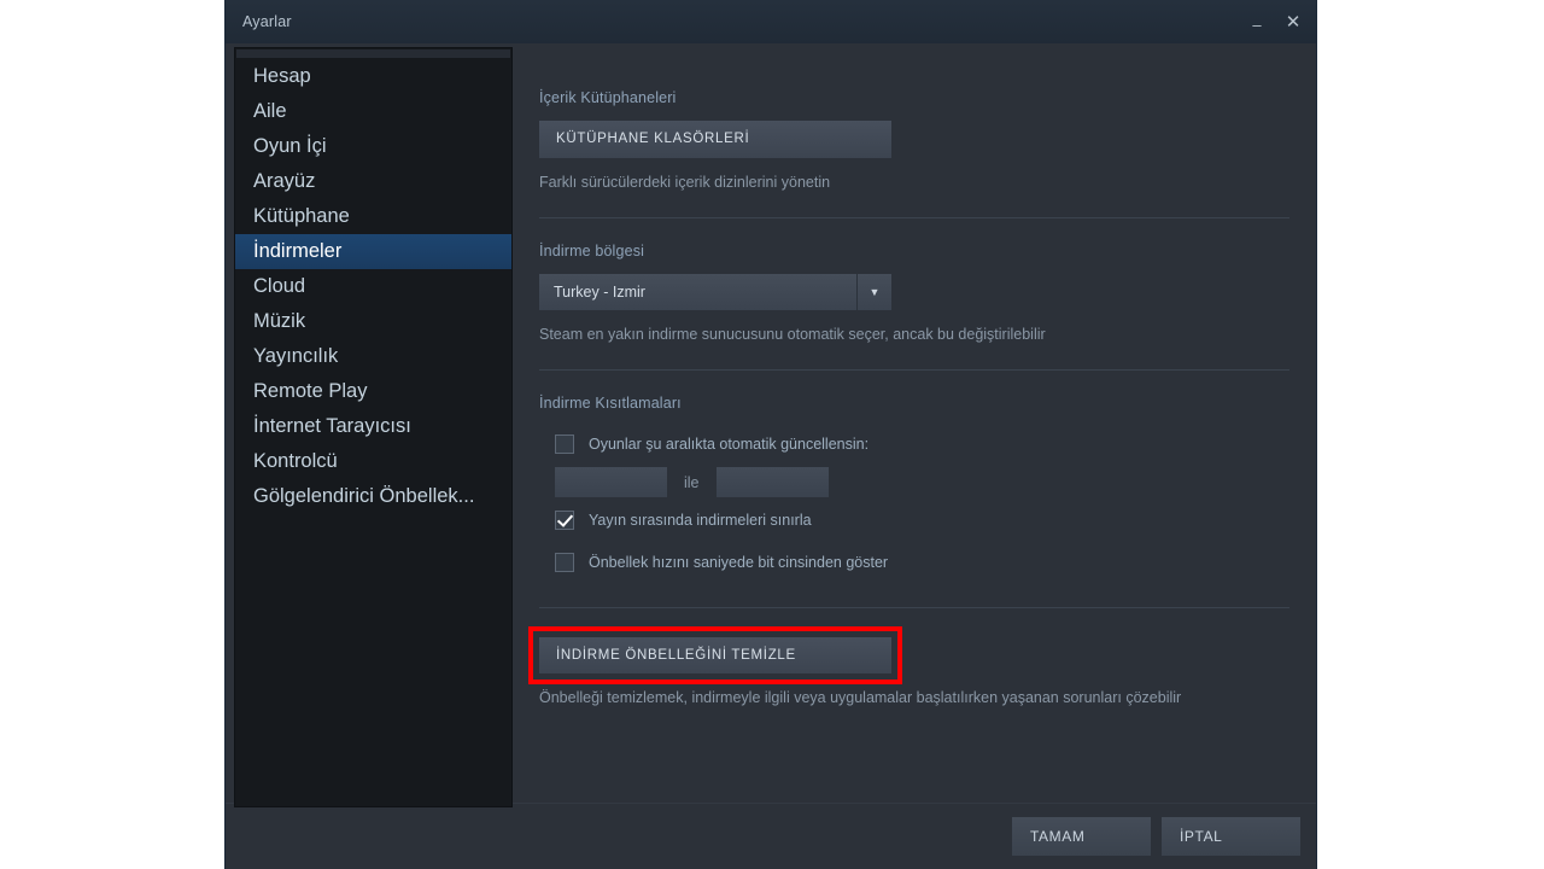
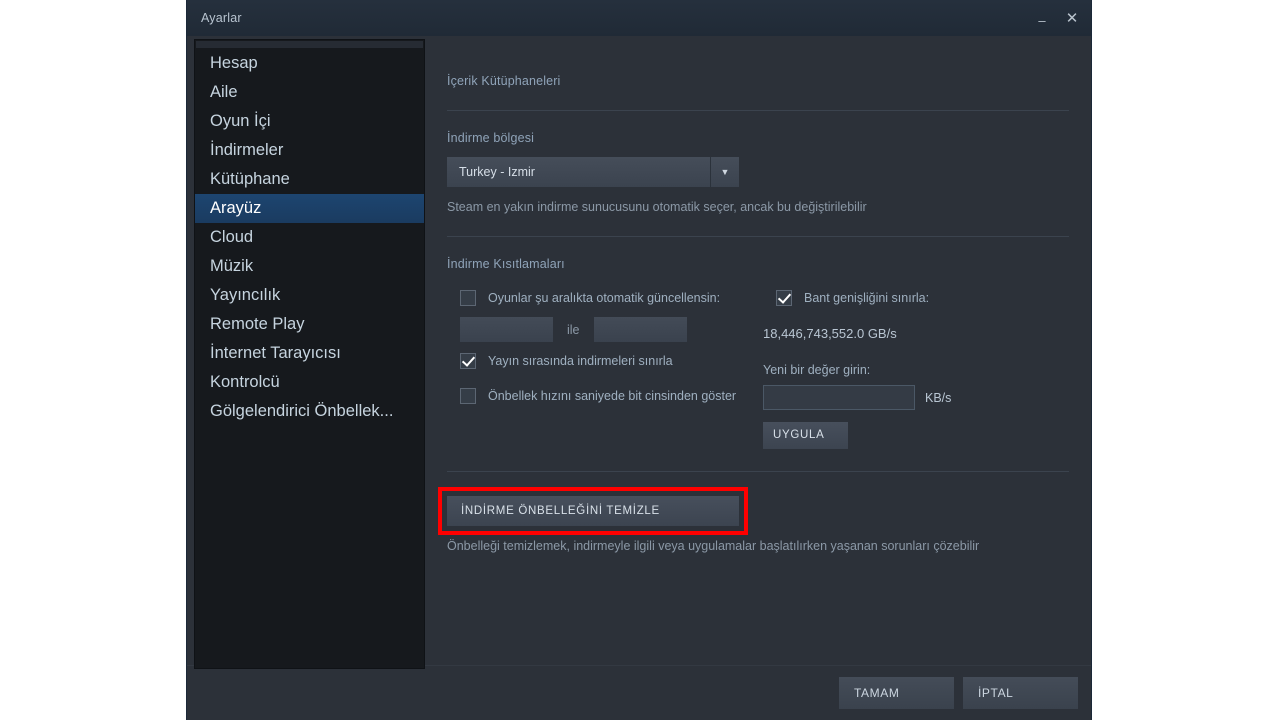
  Ayarlar
  –
  ✕
  Hesap
  Aile
  Oyun İçi
- Arayüz
+ İndirmeler
  Kütüphane
- İndirmeler
+ Arayüz
  Cloud
  Müzik
  Yayıncılık
  Remote Play
  İnternet Tarayıcısı
  Kontrolcü
  Gölgelendirici Önbellek...
  İçerik Kütüphaneleri
- KÜTÜPHANE KLASÖRLERİ
- Farklı sürücülerdeki içerik dizinlerini yönetin
  İndirme bölgesi
  Turkey - Izmir
  ▼
  Steam en yakın indirme sunucusunu otomatik seçer, ancak bu değiştirilebilir
  İndirme Kısıtlamaları
  Oyunlar şu aralıkta otomatik güncellensin:
  ile
  Yayın sırasında indirmeleri sınırla
  Önbellek hızını saniyede bit cinsinden göster
+ Bant genişliğini sınırla:
+ 18,446,743,552.0 GB/s
+ Yeni bir değer girin:
+ KB/s
+ UYGULA
  İNDİRME ÖNBELLEĞİNİ TEMİZLE
  Önbelleği temizlemek, indirmeyle ilgili veya uygulamalar başlatılırken yaşanan sorunları çözebilir
  TAMAM
  İPTAL
